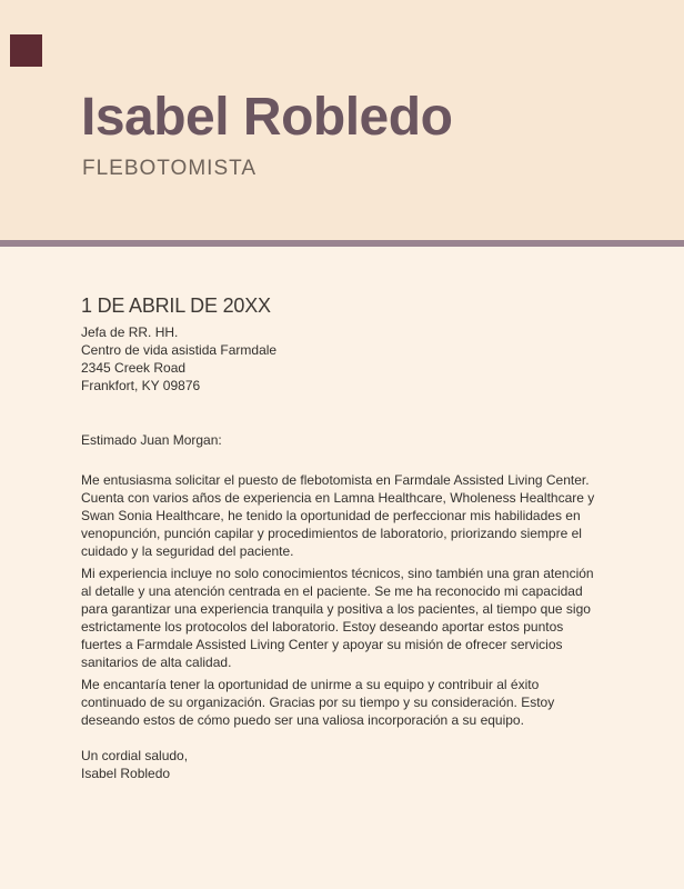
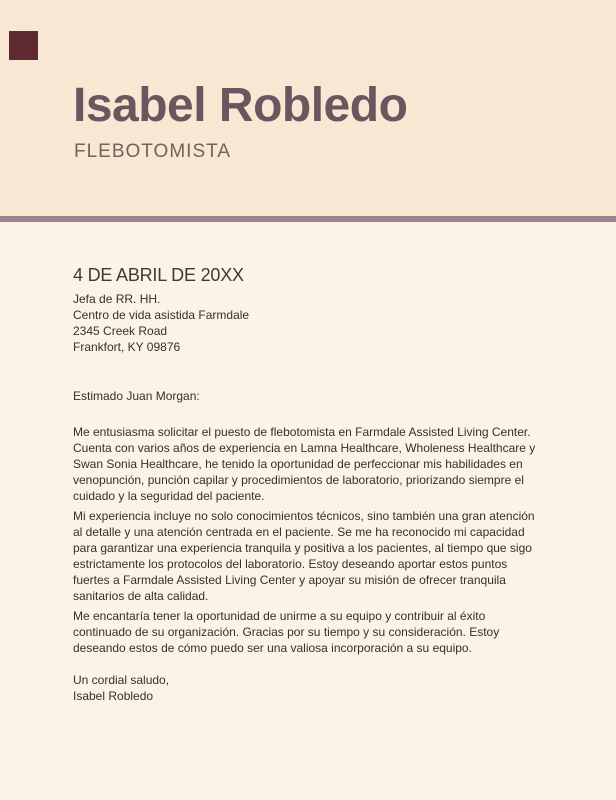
  Isabel Robledo
  FLEBOTOMISTA
- 1 DE ABRIL DE 20XX
+ 4 DE ABRIL DE 20XX
  Jefa de RR. HH.
  Centro de vida asistida Farmdale
  2345 Creek Road
  Frankfort, KY 09876
  Estimado Juan Morgan:
  Me entusiasma solicitar el puesto de flebotomista en Farmdale Assisted Living Center. Cuenta con varios años de experiencia en Lamna Healthcare, Wholeness Healthcare y Swan Sonia Healthcare, he tenido la oportunidad de perfeccionar mis habilidades en venopunción, punción capilar y procedimientos de laboratorio, priorizando siempre el cuidado y la seguridad del paciente.
- Mi experiencia incluye no solo conocimientos técnicos, sino también una gran atención al detalle y una atención centrada en el paciente. Se me ha reconocido mi capacidad para garantizar una experiencia tranquila y positiva a los pacientes, al tiempo que sigo estrictamente los protocolos del laboratorio. Estoy deseando aportar estos puntos fuertes a Farmdale Assisted Living Center y apoyar su misión de ofrecer servicios sanitarios de alta calidad.
+ Mi experiencia incluye no solo conocimientos técnicos, sino también una gran atención al detalle y una atención centrada en el paciente. Se me ha reconocido mi capacidad para garantizar una experiencia tranquila y positiva a los pacientes, al tiempo que sigo estrictamente los protocolos del laboratorio. Estoy deseando aportar estos puntos fuertes a Farmdale Assisted Living Center y apoyar su misión de ofrecer tranquila sanitarios de alta calidad.
  Me encantaría tener la oportunidad de unirme a su equipo y contribuir al éxito continuado de su organización. Gracias por su tiempo y su consideración. Estoy deseando estos de cómo puedo ser una valiosa incorporación a su equipo.
  Un cordial saludo,
  Isabel Robledo
